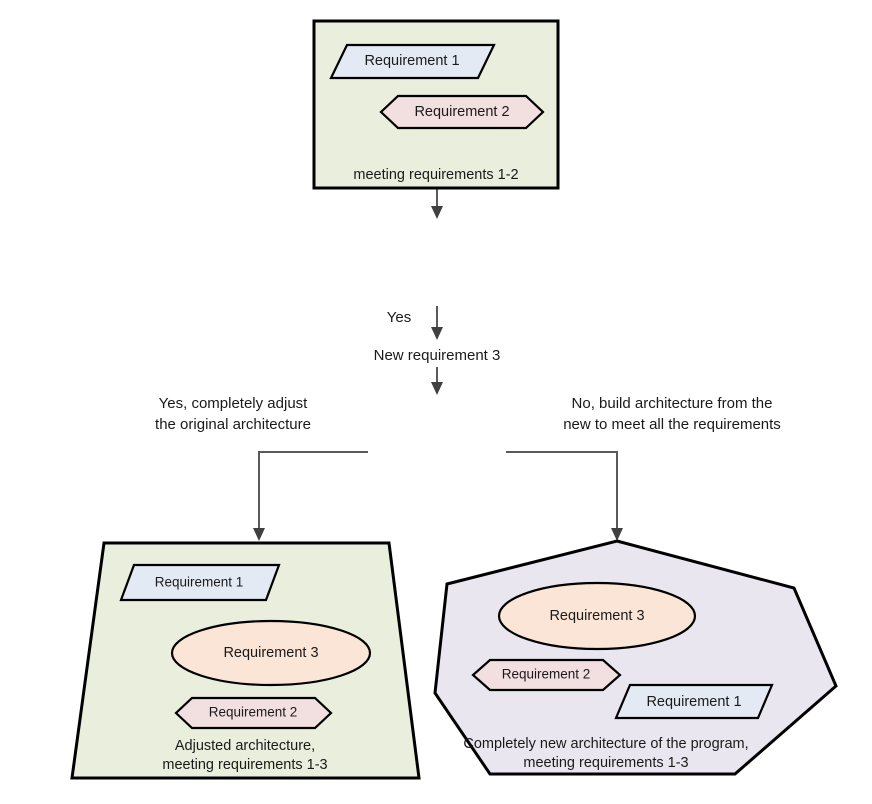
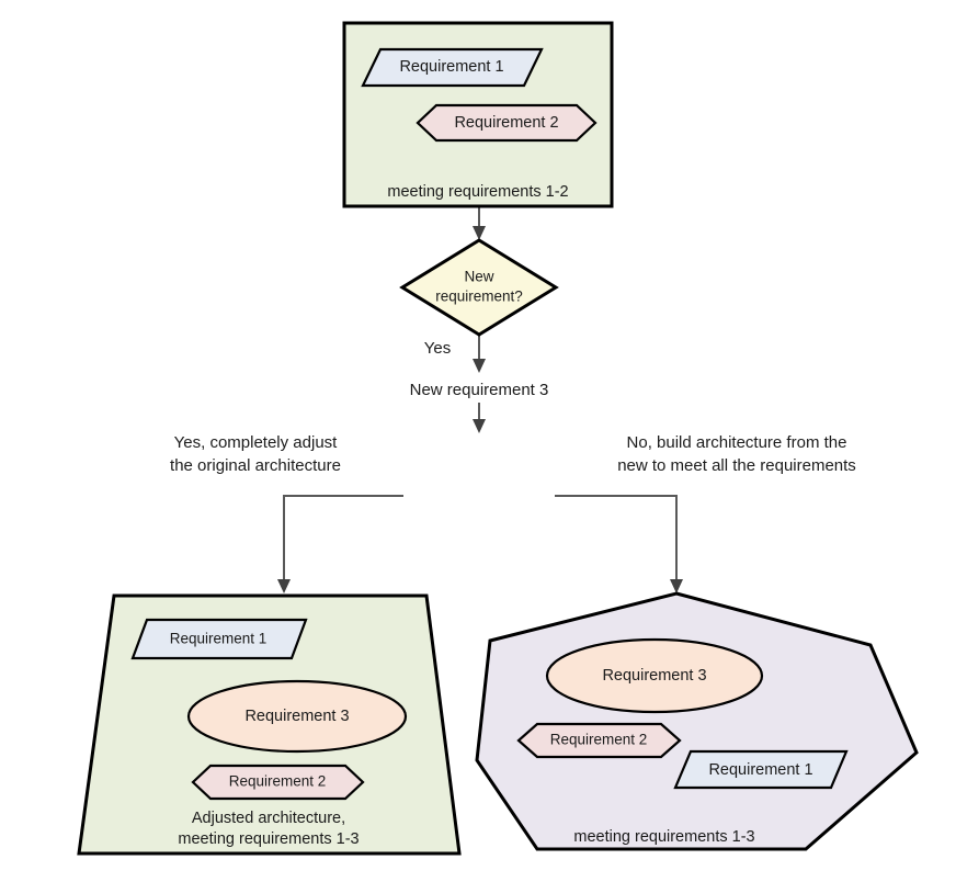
  Requirement 1
  Requirement 2
  meeting requirements 1-2
+ New
+ requirement?
  Yes
  New requirement 3
  Yes, completely adjust
  the original architecture
  No, build architecture from the
  new to meet all the requirements
  Requirement 1
  Requirement 3
  Requirement 2
  Adjusted architecture,
  meeting requirements 1-3
  Requirement 3
  Requirement 2
  Requirement 1
- Completely new architecture of the program,
  meeting requirements 1-3
